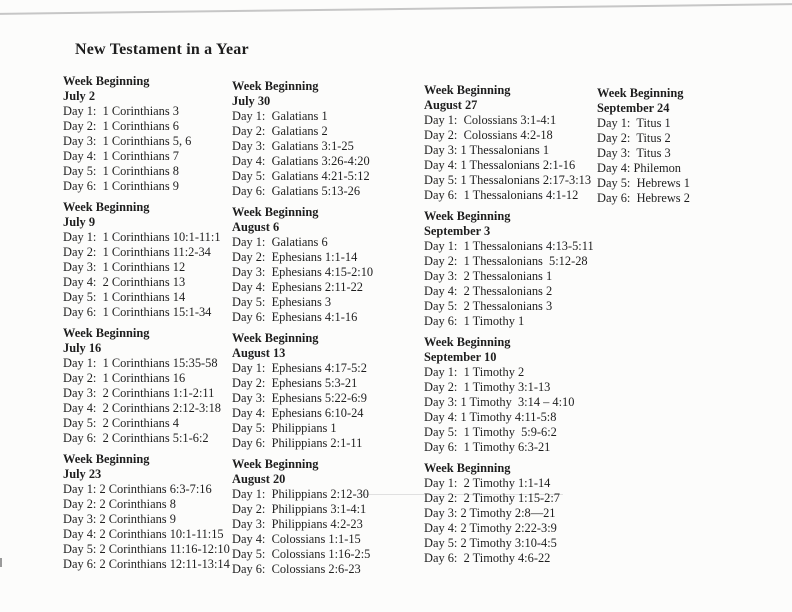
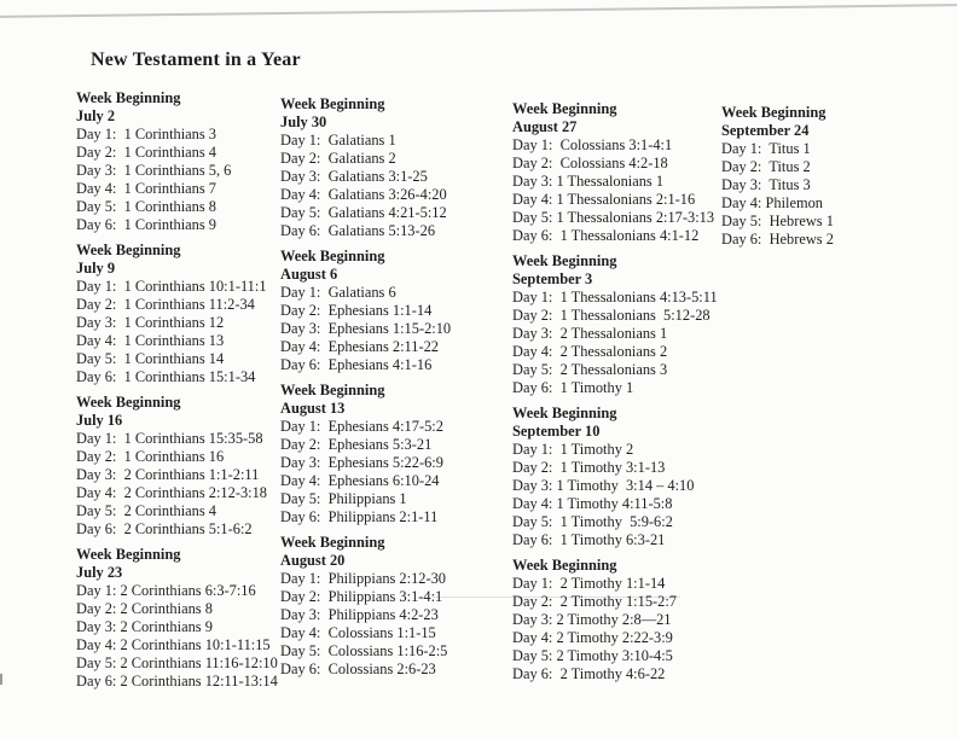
  New Testament in a Year
  Week Beginning
  July 2
  Day 1: 1 Corinthians 3
- Day 2: 1 Corinthians 6
+ Day 2: 1 Corinthians 4
  Day 3: 1 Corinthians 5, 6
  Day 4: 1 Corinthians 7
  Day 5: 1 Corinthians 8
  Day 6: 1 Corinthians 9
  Week Beginning
  July 9
  Day 1: 1 Corinthians 10:1-11:1
  Day 2: 1 Corinthians 11:2-34
  Day 3: 1 Corinthians 12
- Day 4: 2 Corinthians 13
+ Day 4: 1 Corinthians 13
  Day 5: 1 Corinthians 14
  Day 6: 1 Corinthians 15:1-34
  Week Beginning
  July 16
  Day 1: 1 Corinthians 15:35-58
  Day 2: 1 Corinthians 16
  Day 3: 2 Corinthians 1:1-2:11
  Day 4: 2 Corinthians 2:12-3:18
  Day 5: 2 Corinthians 4
  Day 6: 2 Corinthians 5:1-6:2
  Week Beginning
  July 23
  Day 1: 2 Corinthians 6:3-7:16
  Day 2: 2 Corinthians 8
  Day 3: 2 Corinthians 9
  Day 4: 2 Corinthians 10:1-11:15
  Day 5: 2 Corinthians 11:16-12:10
  Day 6: 2 Corinthians 12:11-13:14
  Week Beginning
  July 30
  Day 1: Galatians 1
  Day 2: Galatians 2
  Day 3: Galatians 3:1-25
  Day 4: Galatians 3:26-4:20
  Day 5: Galatians 4:21-5:12
  Day 6: Galatians 5:13-26
  Week Beginning
  August 6
  Day 1: Galatians 6
  Day 2: Ephesians 1:1-14
- Day 3: Ephesians 4:15-2:10
+ Day 3: Ephesians 1:15-2:10
  Day 4: Ephesians 2:11-22
- Day 5: Ephesians 3
  Day 6: Ephesians 4:1-16
  Week Beginning
  August 13
  Day 1: Ephesians 4:17-5:2
  Day 2: Ephesians 5:3-21
  Day 3: Ephesians 5:22-6:9
  Day 4: Ephesians 6:10-24
  Day 5: Philippians 1
  Day 6: Philippians 2:1-11
  Week Beginning
  August 20
  Day 1: Philippians 2:12-30
  Day 2: Philippians 3:1-4:1
  Day 3: Philippians 4:2-23
  Day 4: Colossians 1:1-15
  Day 5: Colossians 1:16-2:5
  Day 6: Colossians 2:6-23
  Week Beginning
  August 27
  Day 1: Colossians 3:1-4:1
  Day 2: Colossians 4:2-18
  Day 3: 1 Thessalonians 1
  Day 4: 1 Thessalonians 2:1-16
  Day 5: 1 Thessalonians 2:17-3:13
  Day 6: 1 Thessalonians 4:1-12
  Week Beginning
  September 3
  Day 1: 1 Thessalonians 4:13-5:11
  Day 2: 1 Thessalonians 5:12-28
  Day 3: 2 Thessalonians 1
  Day 4: 2 Thessalonians 2
  Day 5: 2 Thessalonians 3
  Day 6: 1 Timothy 1
  Week Beginning
  September 10
  Day 1: 1 Timothy 2
  Day 2: 1 Timothy 3:1-13
  Day 3: 1 Timothy 3:14 – 4:10
  Day 4: 1 Timothy 4:11-5:8
  Day 5: 1 Timothy 5:9-6:2
  Day 6: 1 Timothy 6:3-21
  Week Beginning
  Day 1: 2 Timothy 1:1-14
  Day 2: 2 Timothy 1:15-2:7
  Day 3: 2 Timothy 2:8—21
  Day 4: 2 Timothy 2:22-3:9
  Day 5: 2 Timothy 3:10-4:5
  Day 6: 2 Timothy 4:6-22
  Week Beginning
  September 24
  Day 1: Titus 1
  Day 2: Titus 2
  Day 3: Titus 3
  Day 4: Philemon
  Day 5: Hebrews 1
  Day 6: Hebrews 2
